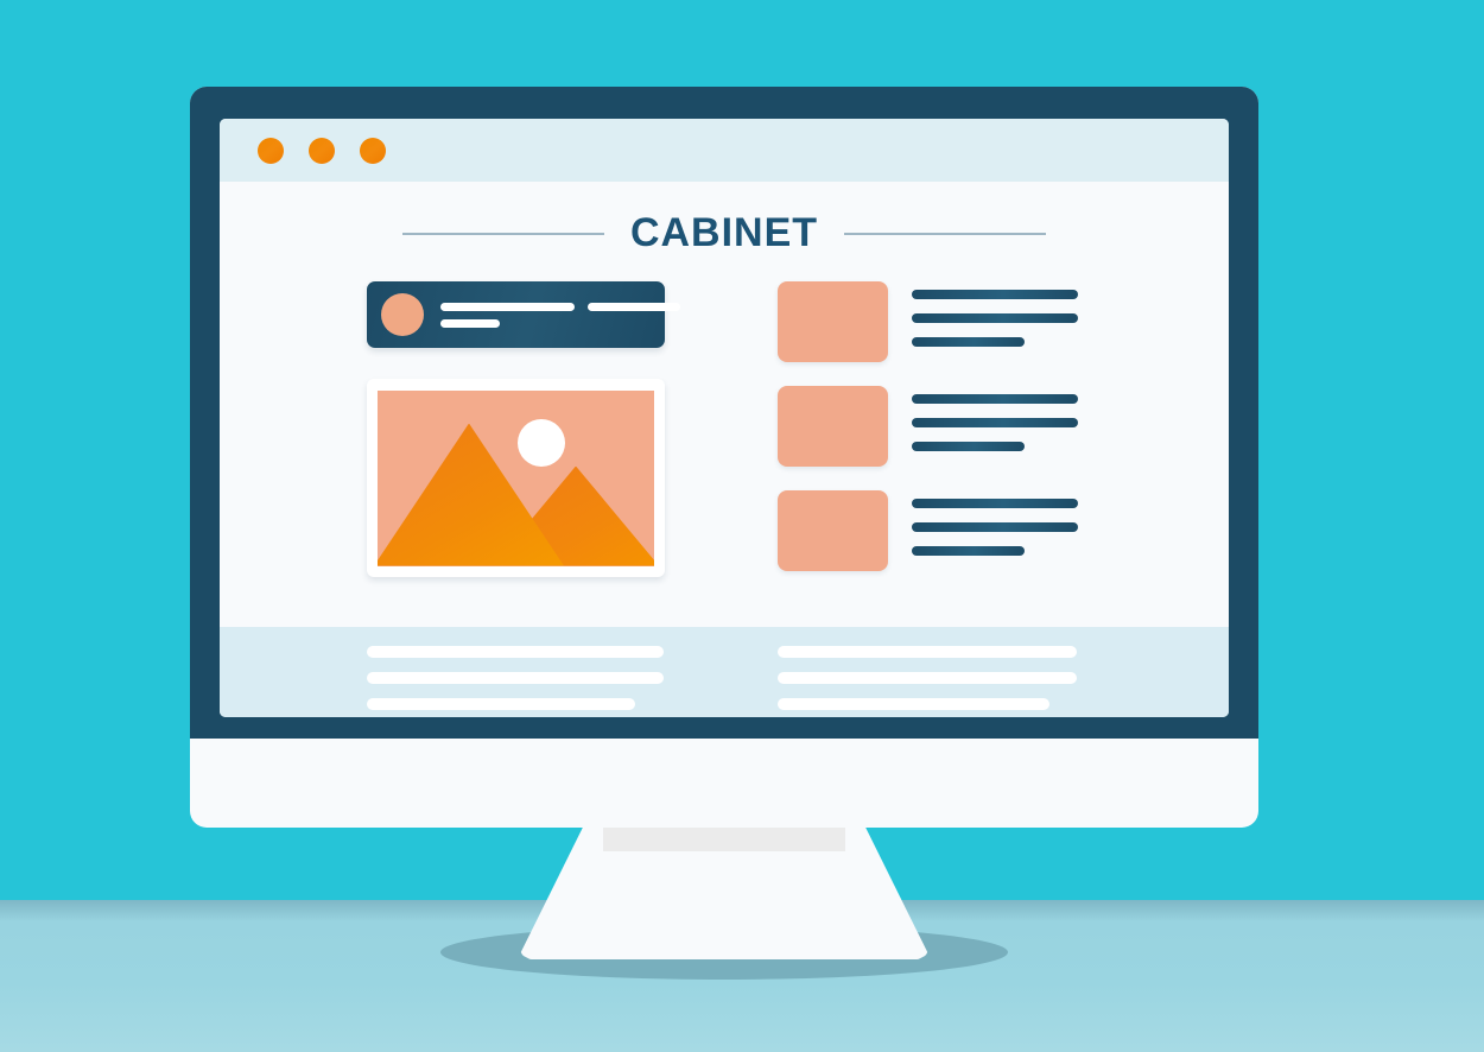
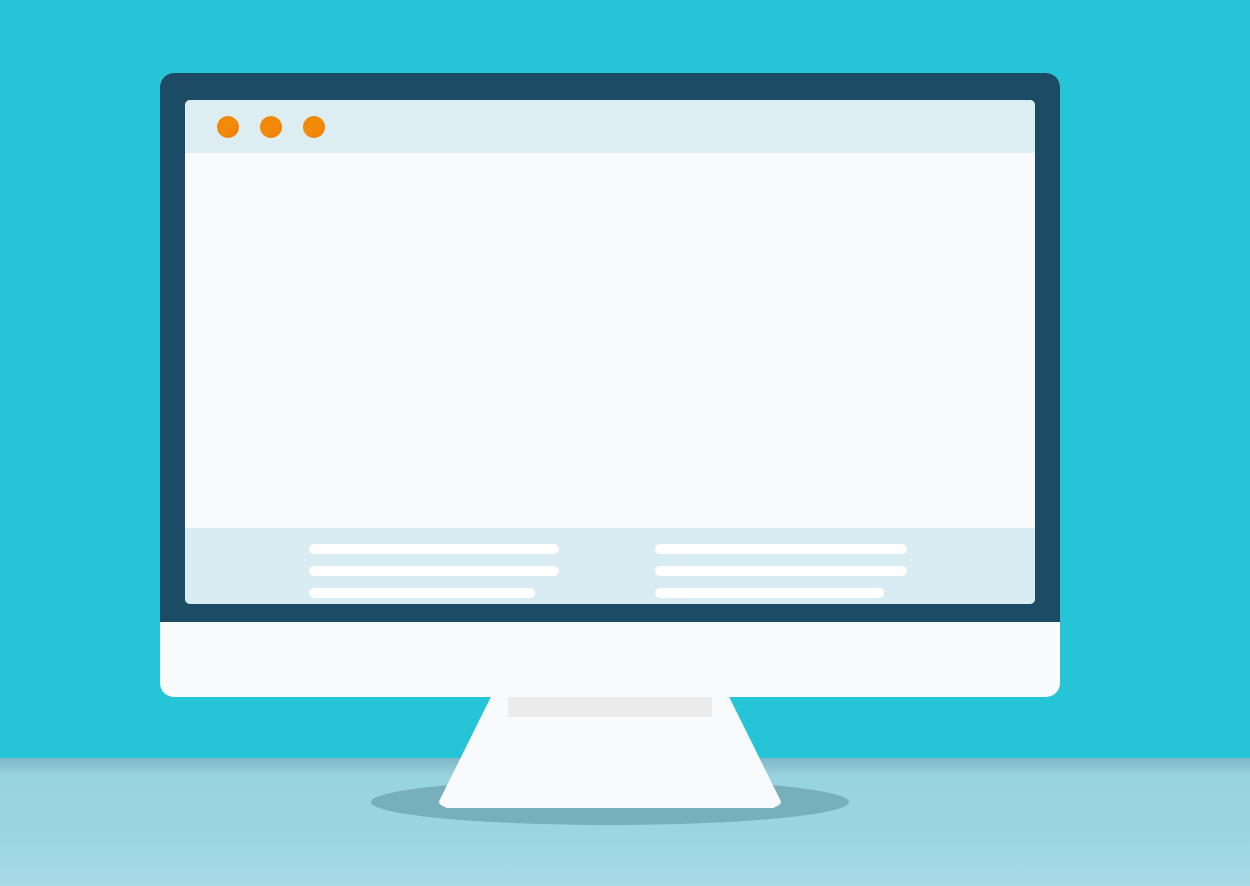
- CABINET
